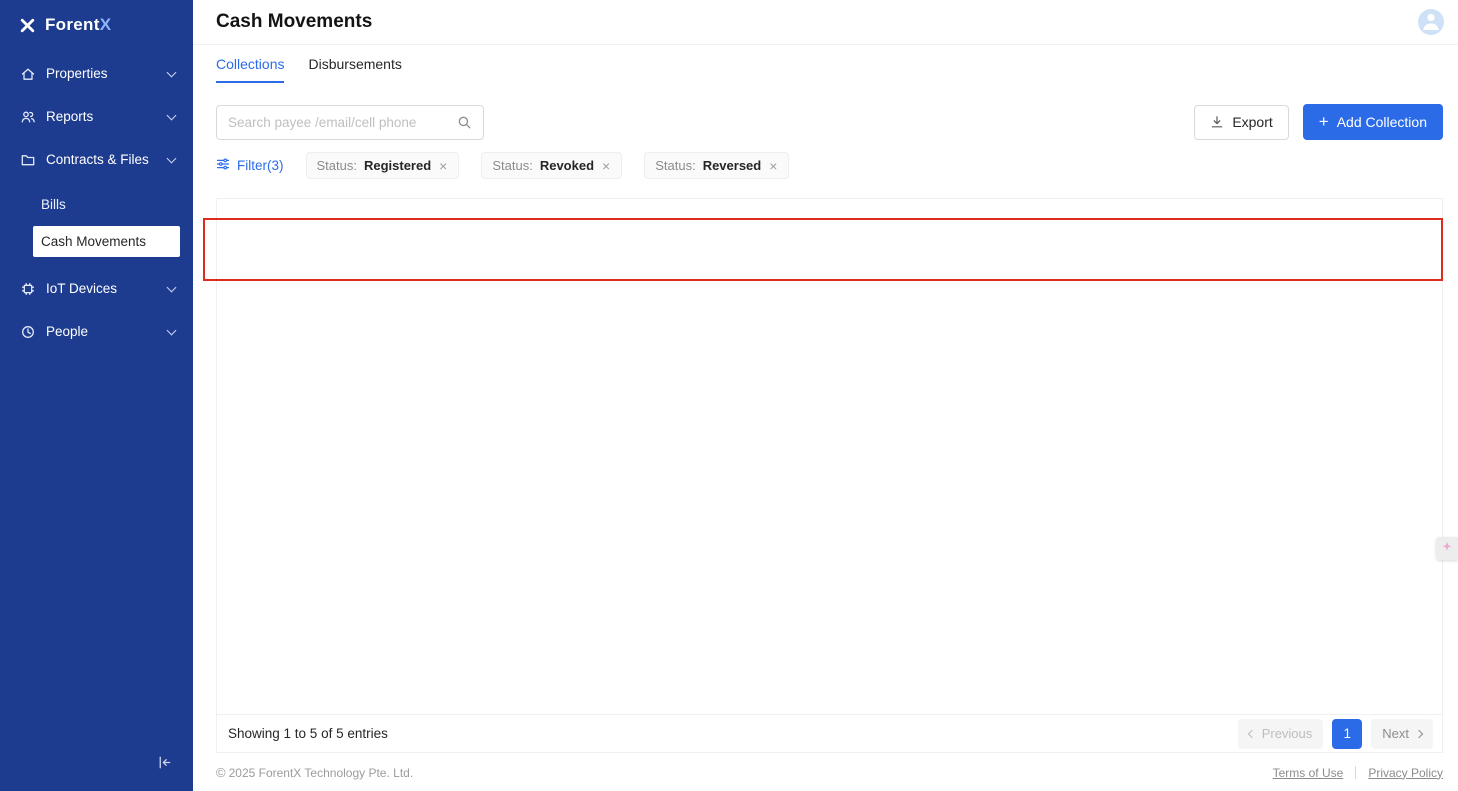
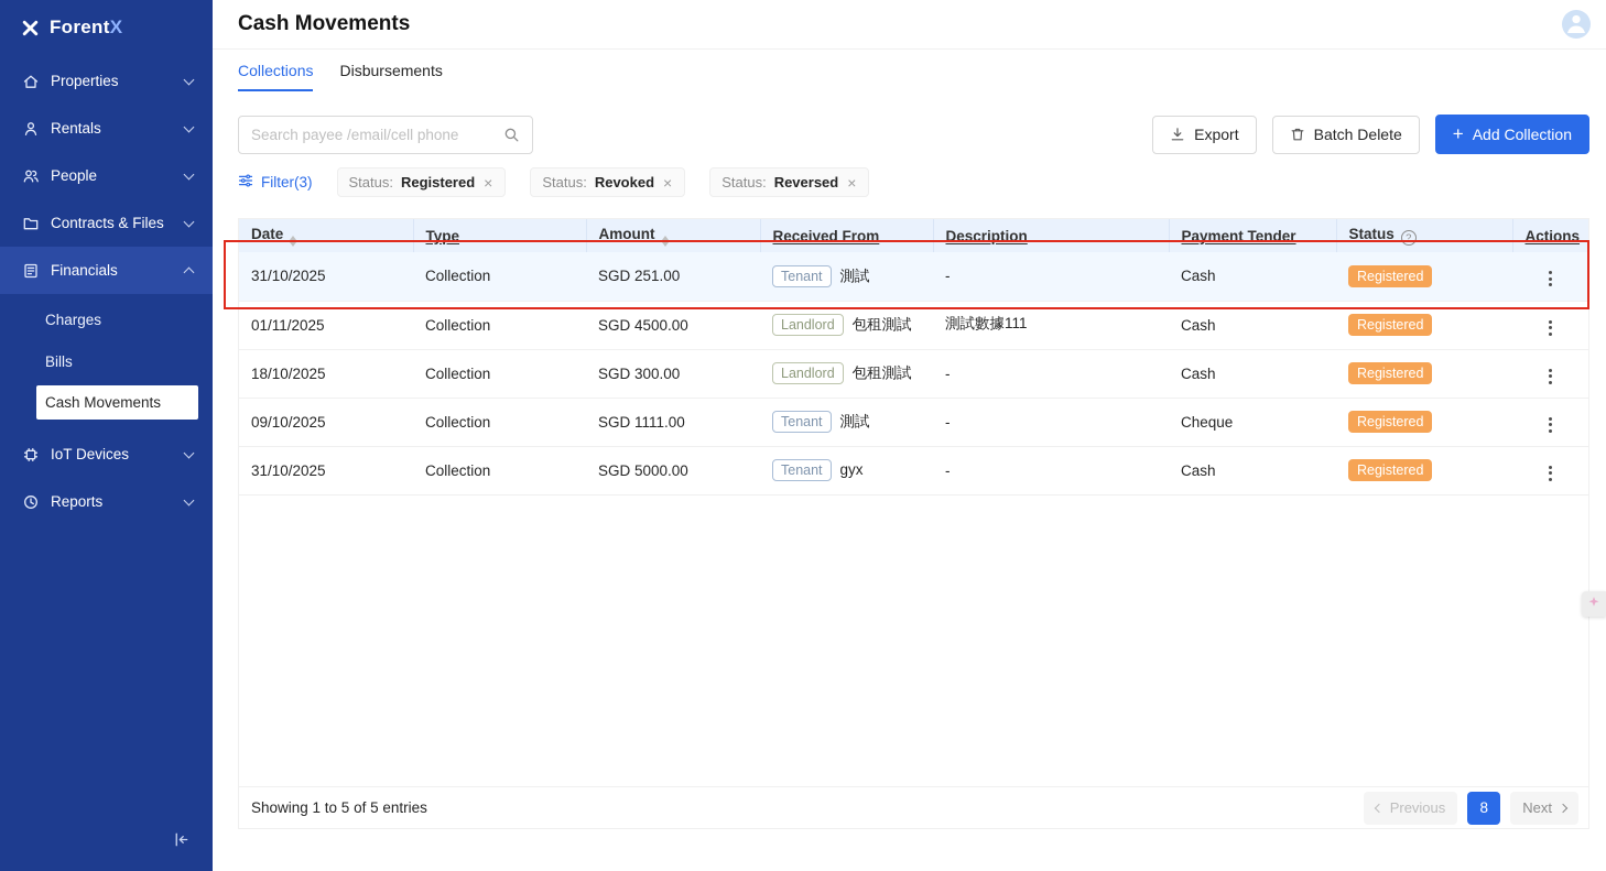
  ForentX
  Properties
+ Rentals
- Reports
+ People
  Contracts & Files
+ Financials
+ Charges
  Bills
  Cash Movements
  IoT Devices
- People
+ Reports
  Cash Movements
  Collections
  Disbursements
  Search payee /email/cell phone
  Export
+ Batch Delete
  +
  Add Collection
  Filter(3)
  Status:
  Registered
  ×
  Status:
  Revoked
  ×
  Status:
  Reversed
  ×
+ Date	Type	Amount	Received From	Description	Payment Tender	Status ?	Actions
+ 31/10/2025	Collection	SGD 251.00	Tenant 測試	-	Cash	Registered
+ 01/11/2025	Collection	SGD 4500.00	Landlord 包租測試	測試數據111	Cash	Registered
+ 18/10/2025	Collection	SGD 300.00	Landlord 包租測試	-	Cash	Registered
+ 09/10/2025	Collection	SGD 1111.00	Tenant 測試	-	Cheque	Registered
+ 31/10/2025	Collection	SGD 5000.00	Tenant gyx	-	Cash	Registered
  Showing 1 to 5 of 5 entries
  Previous
- 1
+ 8
  Next
- ©
- 2025 ForentX Technology Pte. Ltd.
- Terms of Use
- Privacy Policy
